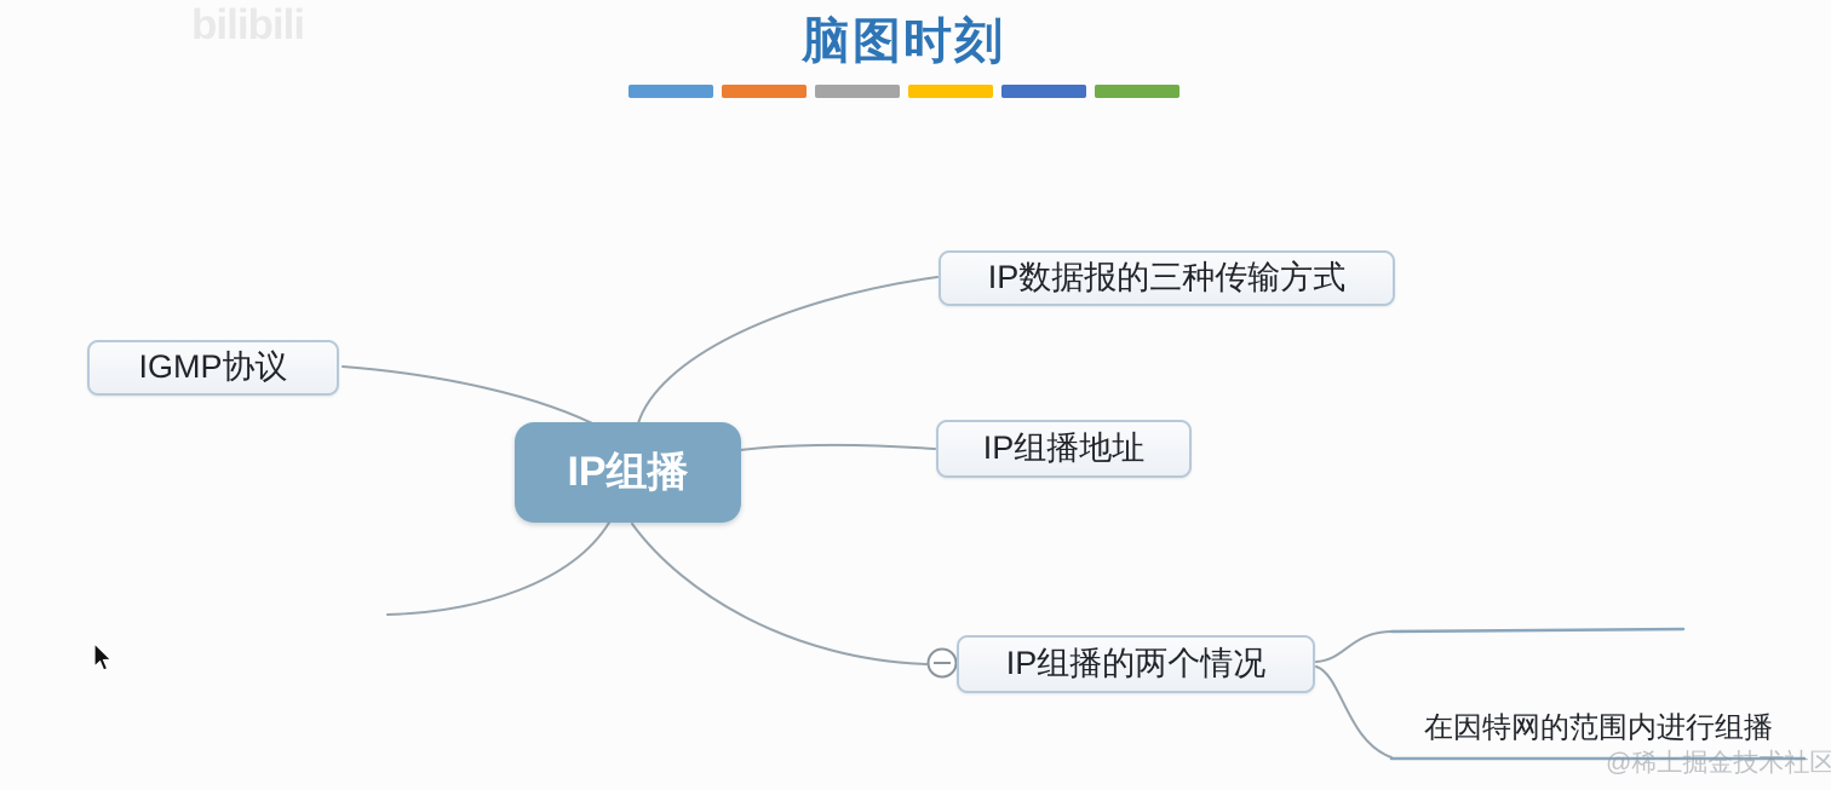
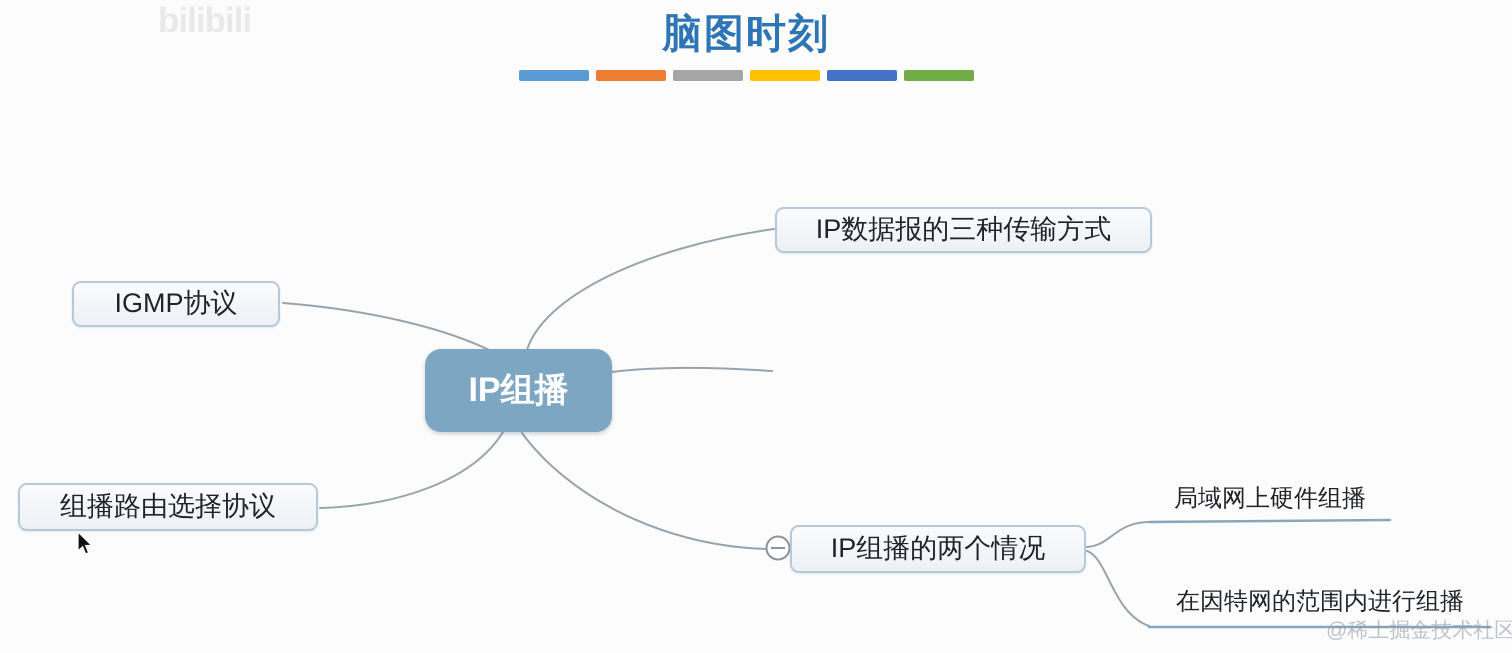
  脑图时刻
  IP组播
  IGMP协议
+ 组播路由选择协议
  IP数据报的三种传输方式
- IP组播地址
  IP组播的两个情况
+ 局域网上硬件组播
  在因特网的范围内进行组播
  @稀土掘金技术社区
